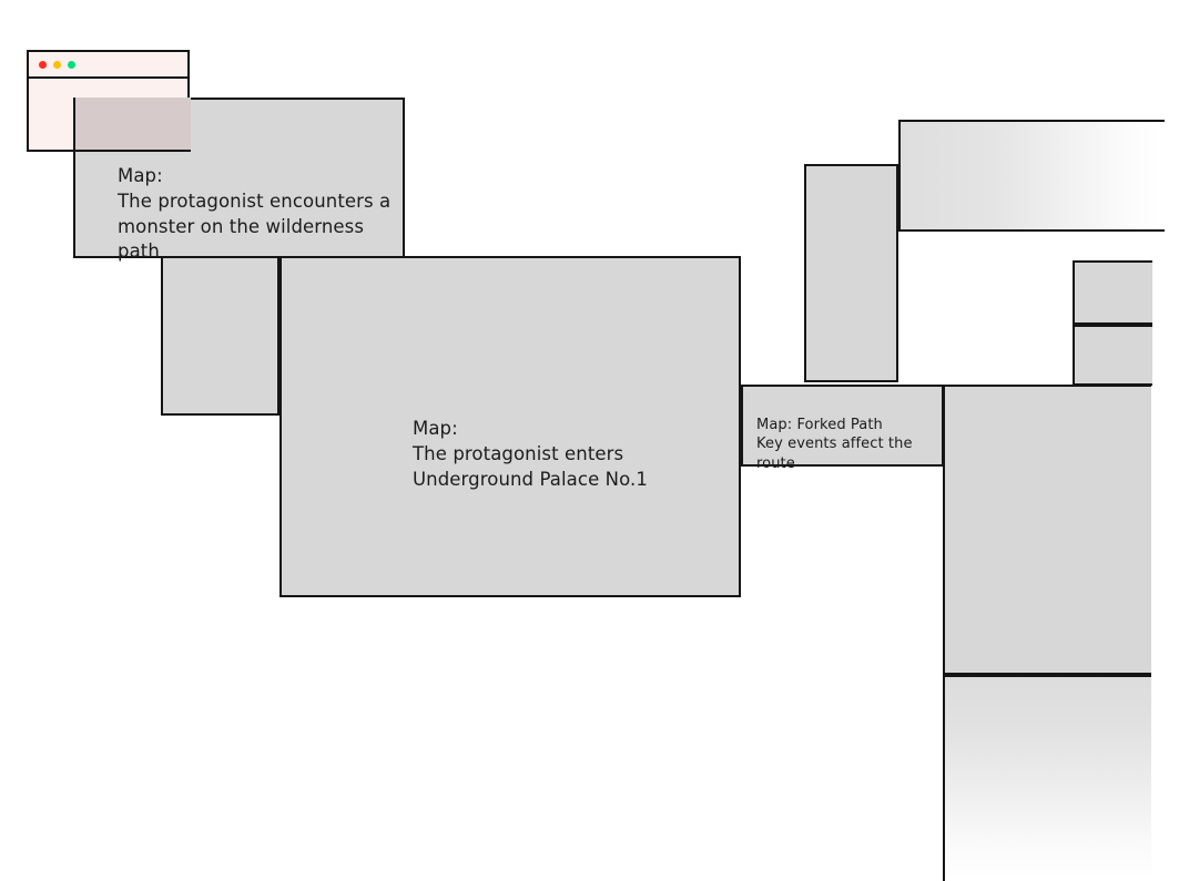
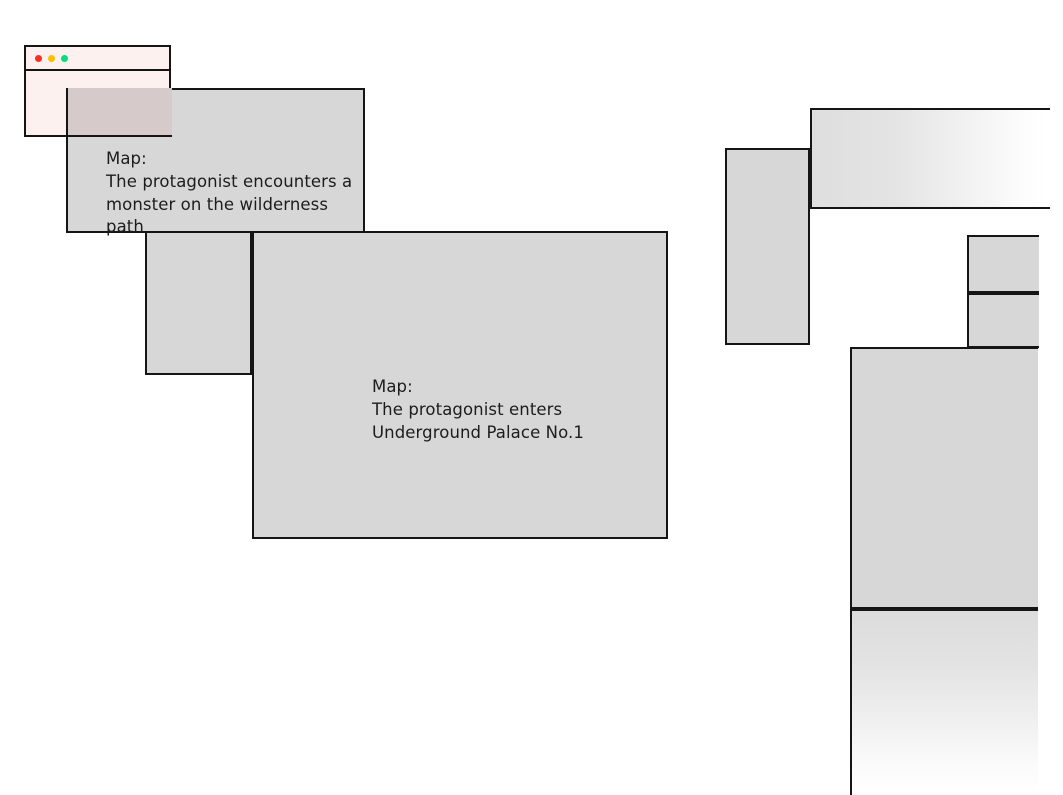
  Map:
  The protagonist encounters a
  monster on the wilderness path
- Map: Forked Path
- Key events affect the route
  Map:
  The protagonist enters
  Underground Palace No.1
